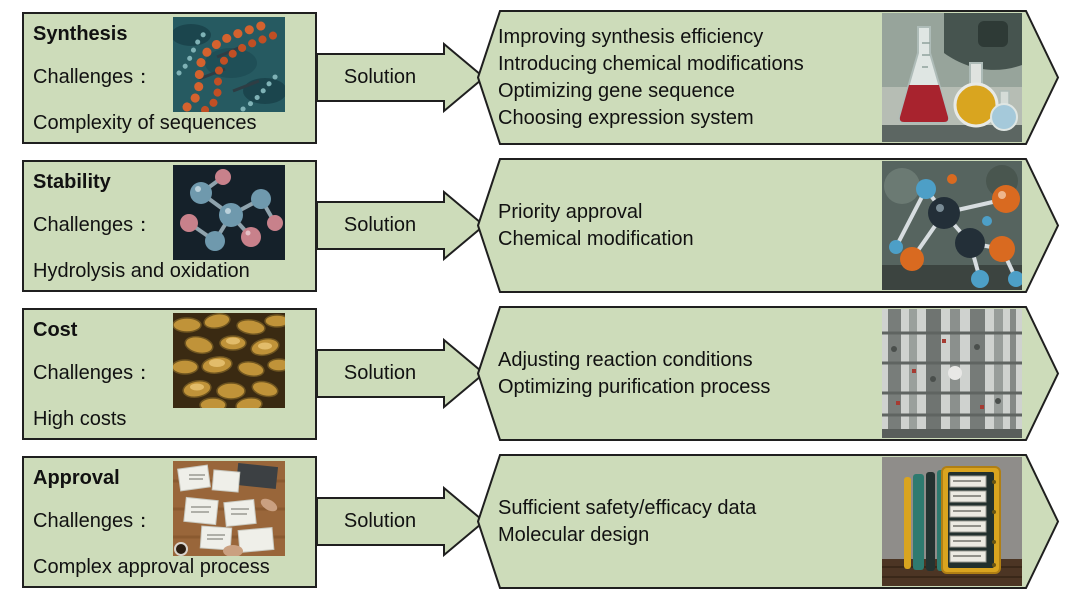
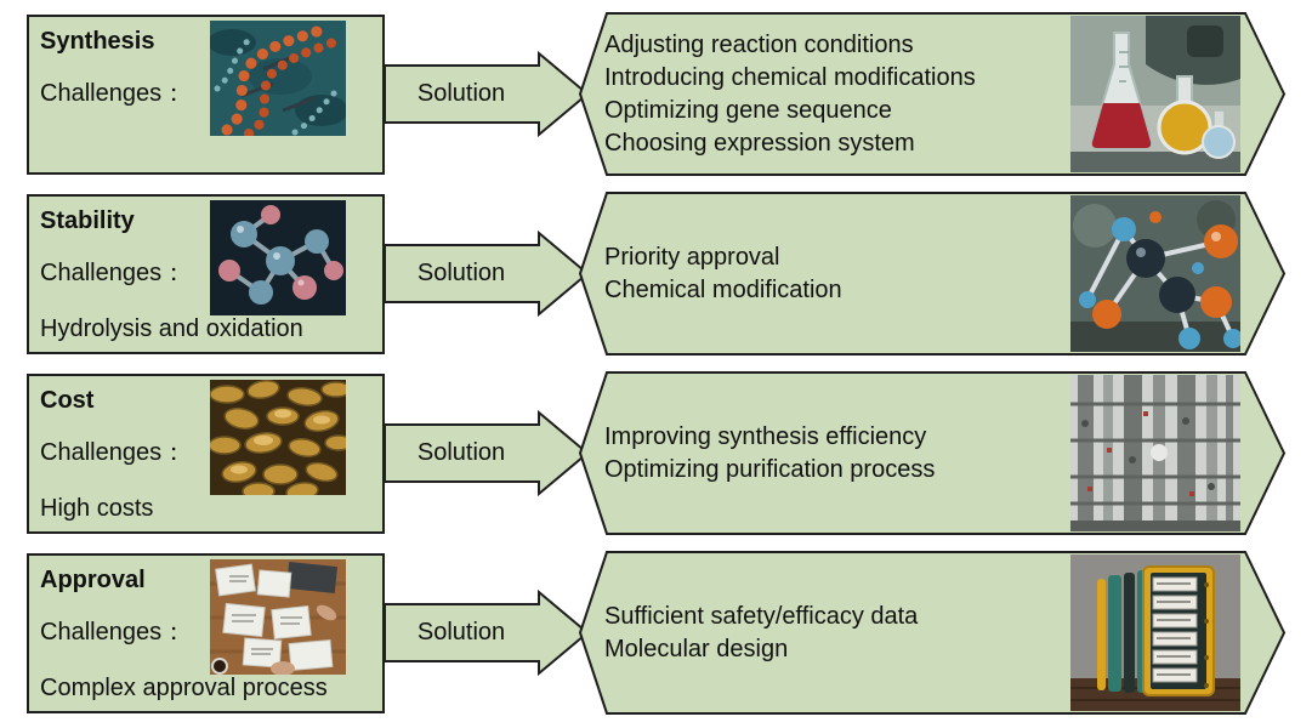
  Synthesis
  Challenges：
- Complexity of sequences
  Solution
- Improving synthesis efficiency
+ Adjusting reaction conditions
  Introducing chemical modifications
  Optimizing gene sequence
  Choosing expression system
  Stability
  Challenges：
  Hydrolysis and oxidation
  Solution
  Priority approval
  Chemical modification
  Cost
  Challenges：
  High costs
  Solution
- Adjusting reaction conditions
+ Improving synthesis efficiency
  Optimizing purification process
  Approval
  Challenges：
  Complex approval process
  Solution
  Sufficient safety/efficacy data
  Molecular design
